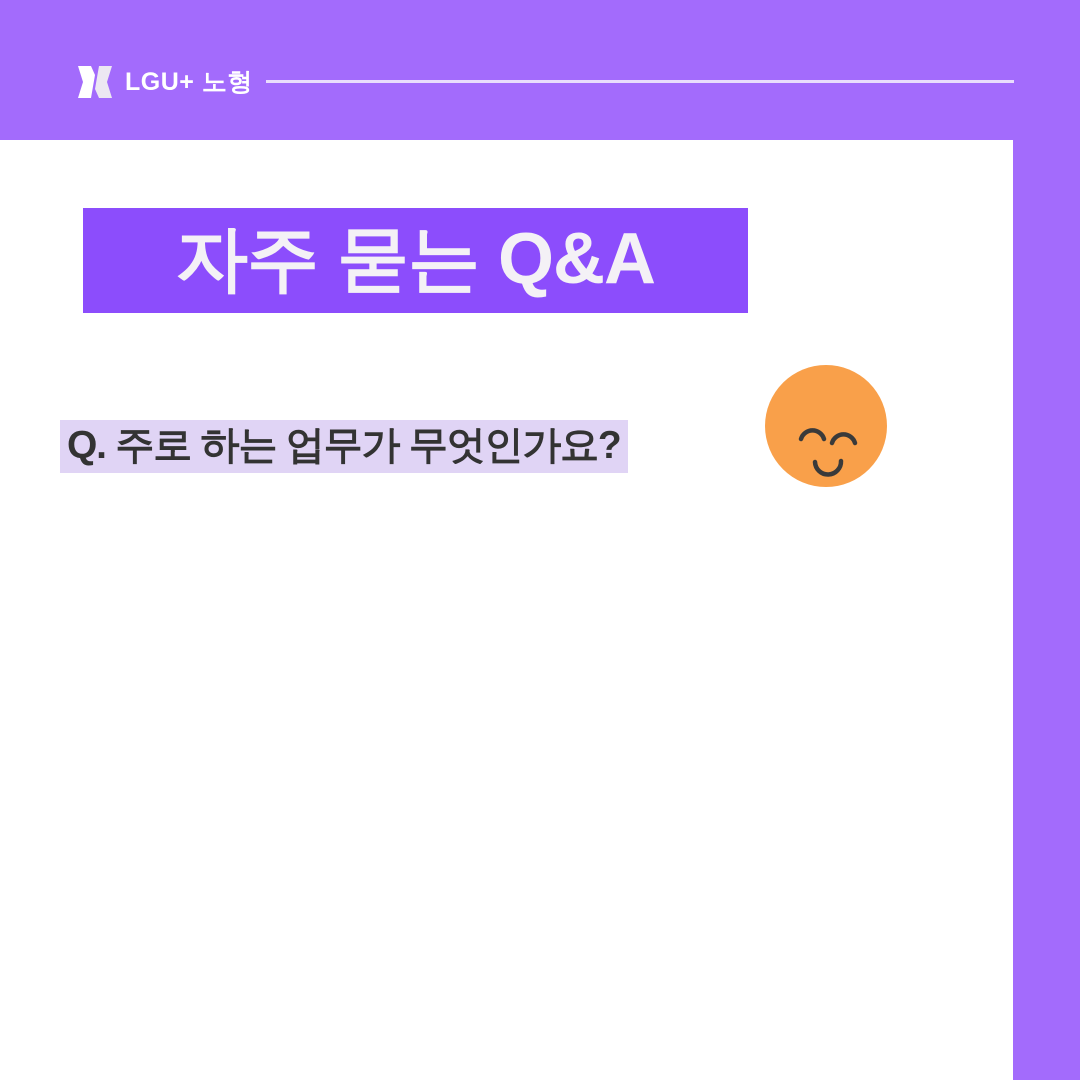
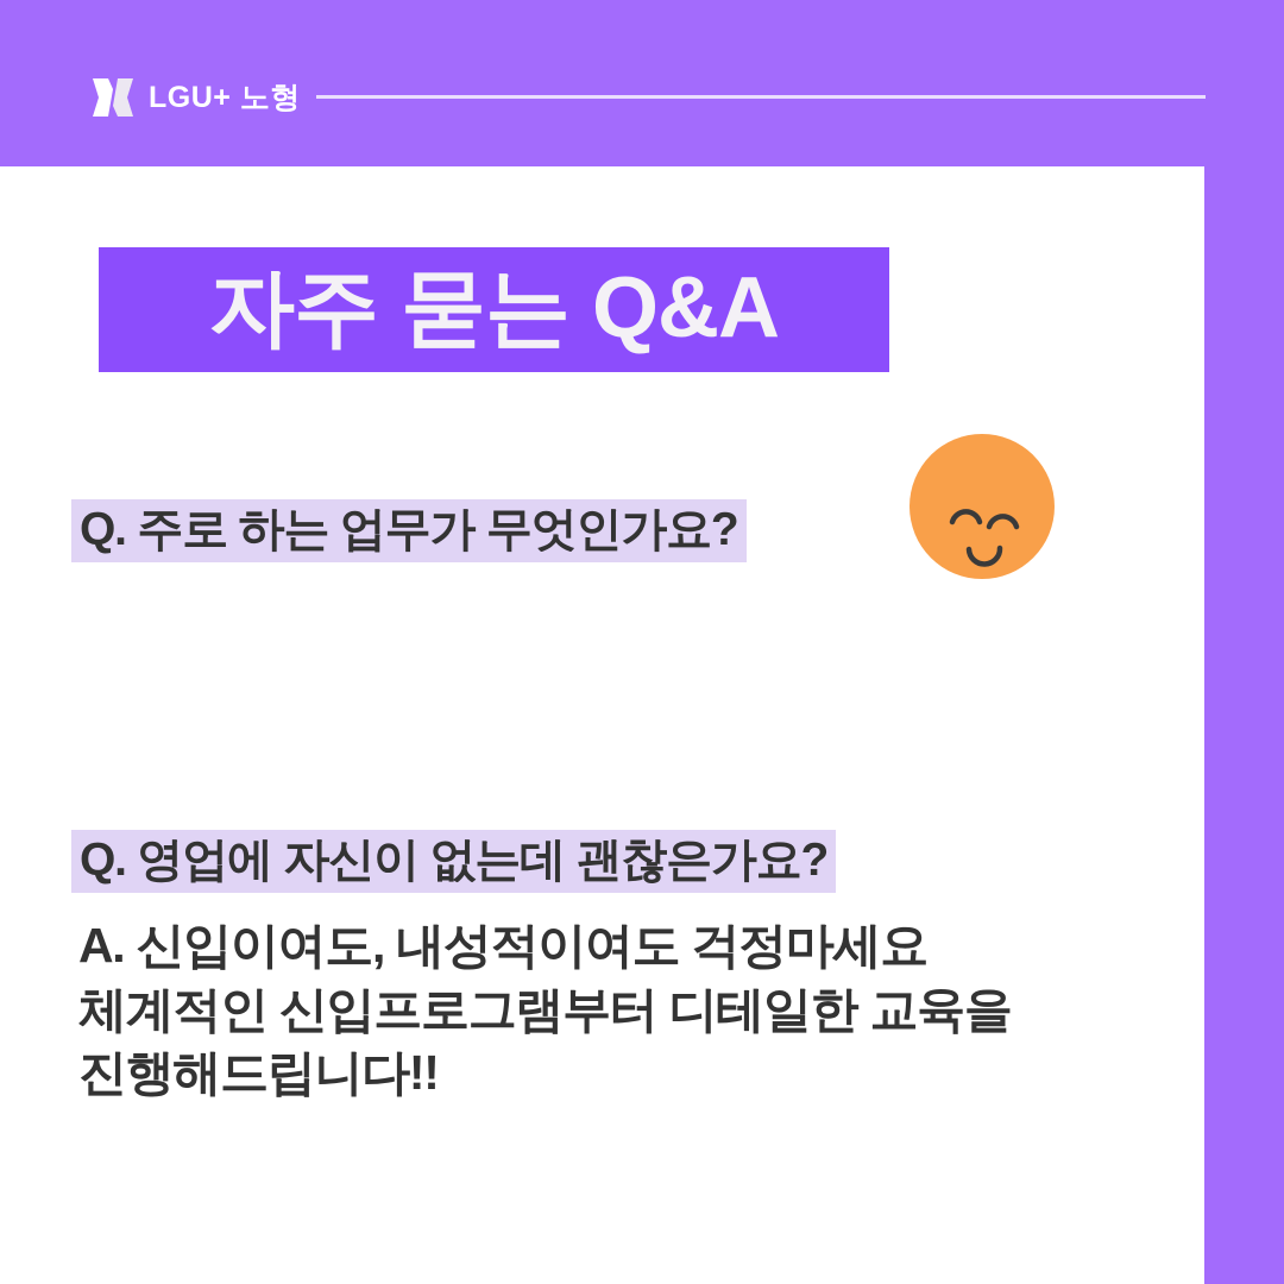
  LGU+ 노형
  자주 묻는 Q&A
  Q. 주로 하는 업무가 무엇인가요?
+ Q. 영업에 자신이 없는데 괜찮은가요?
+ A. 신입이여도, 내성적이여도 걱정마세요
+ 체계적인 신입프로그램부터 디테일한 교육을
+ 진행해드립니다!!
